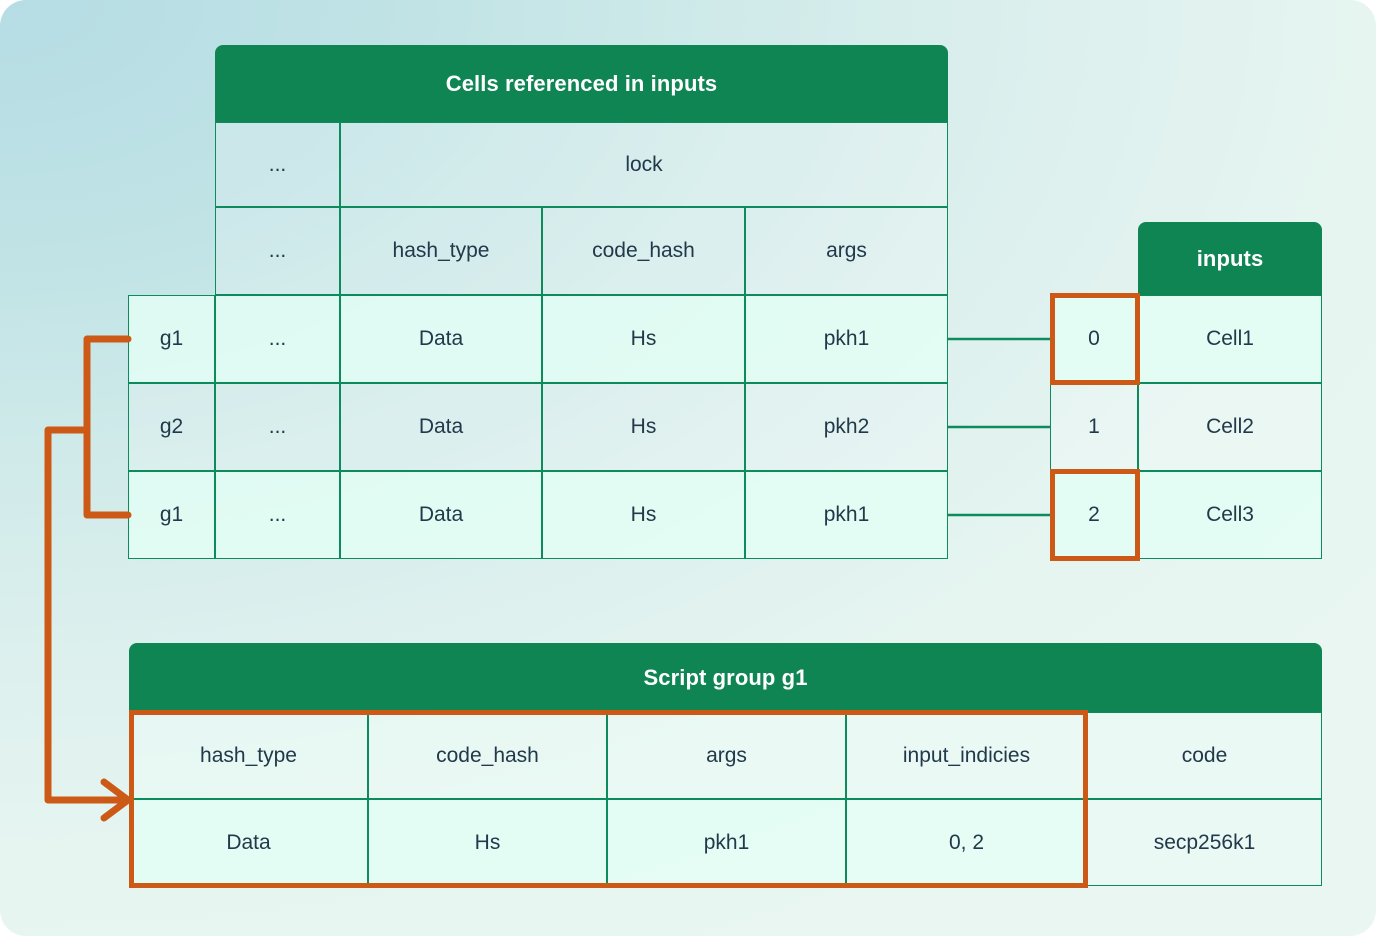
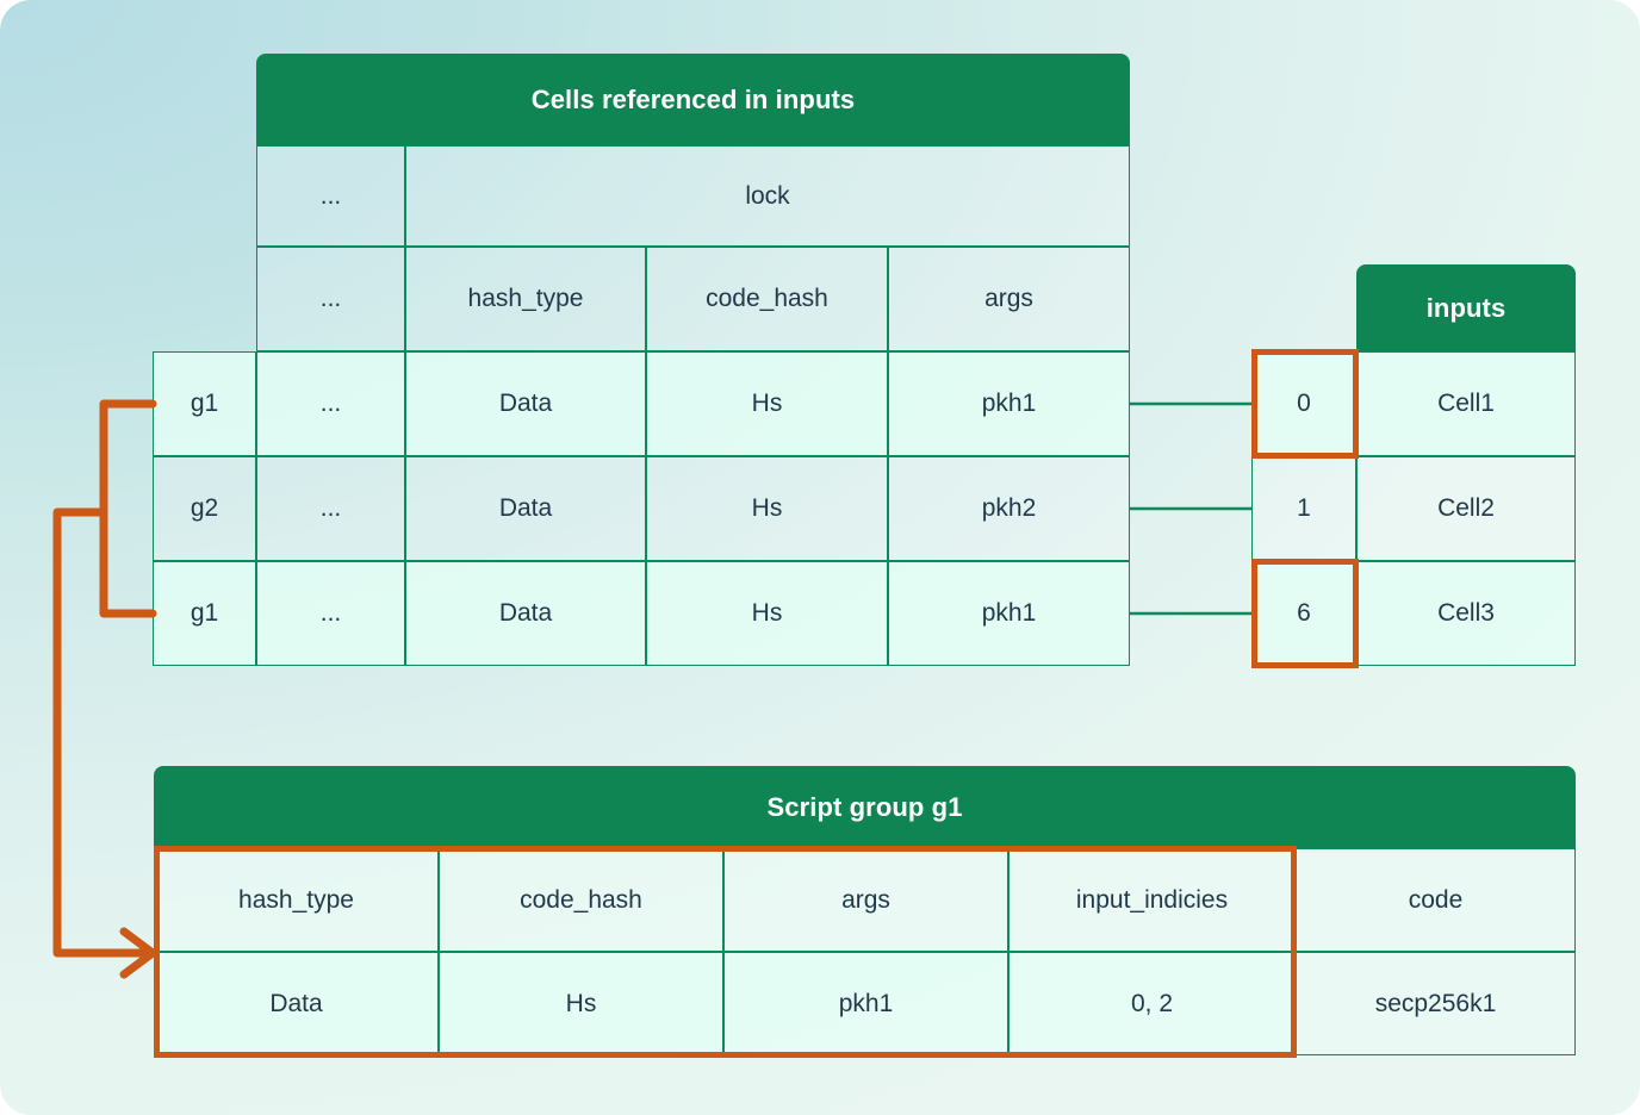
  Cells referenced in inputs
  ...
  lock
  ...
  hash_type
  code_hash
  args
  g1
  ...
  Data
  Hs
  pkh1
  g2
  ...
  Data
  Hs
  pkh2
  g1
  ...
  Data
  Hs
  pkh1
  inputs
  0
  Cell1
  1
  Cell2
- 2
+ 6
  Cell3
  Script group g1
  hash_type
  code_hash
  args
  input_indicies
  code
  Data
  Hs
  pkh1
  0, 2
  secp256k1
